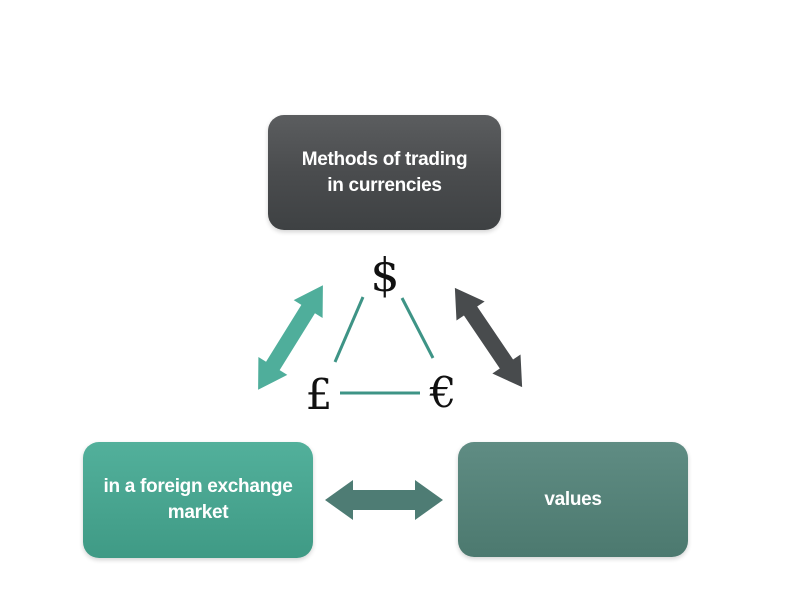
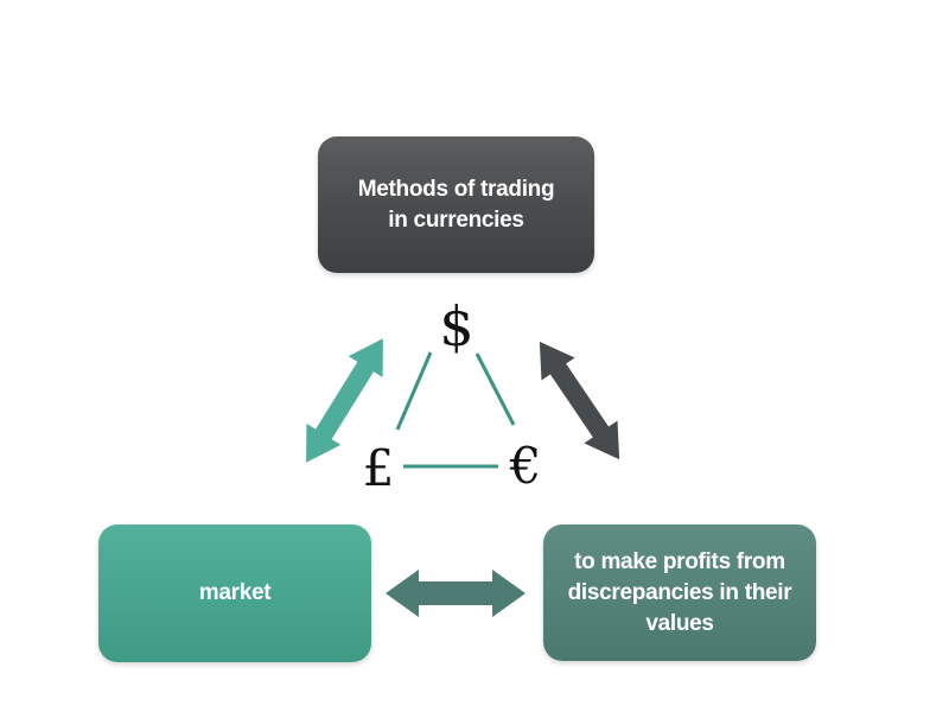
  Methods of trading
  in currencies
  $
  £
  €
- in a foreign exchange
  market
+ to make profits from
+ discrepancies in their
  values
